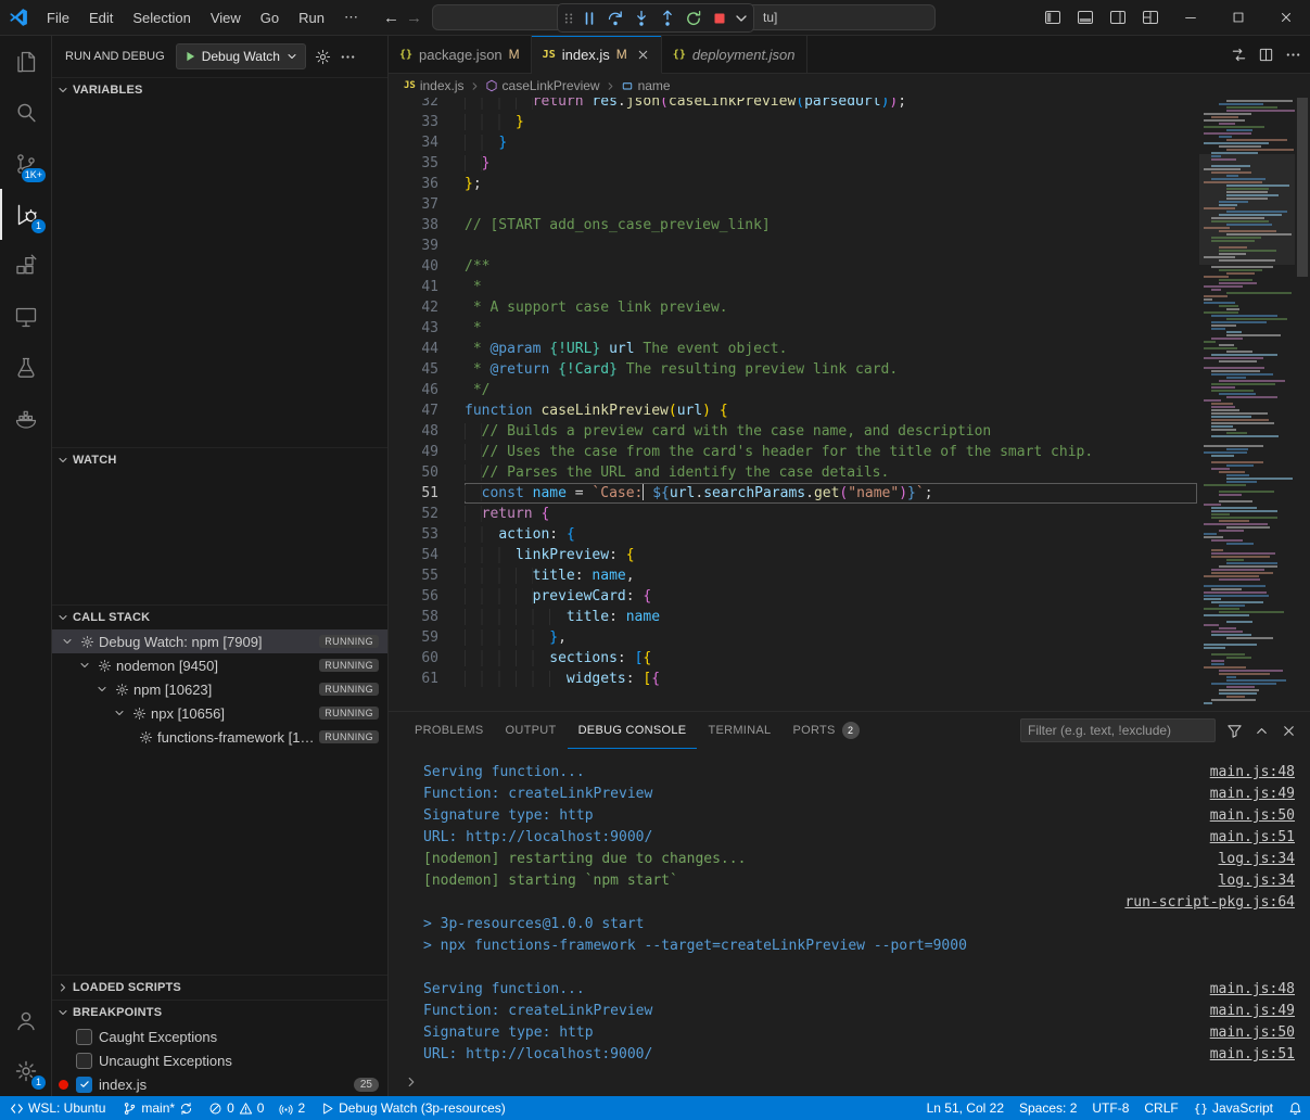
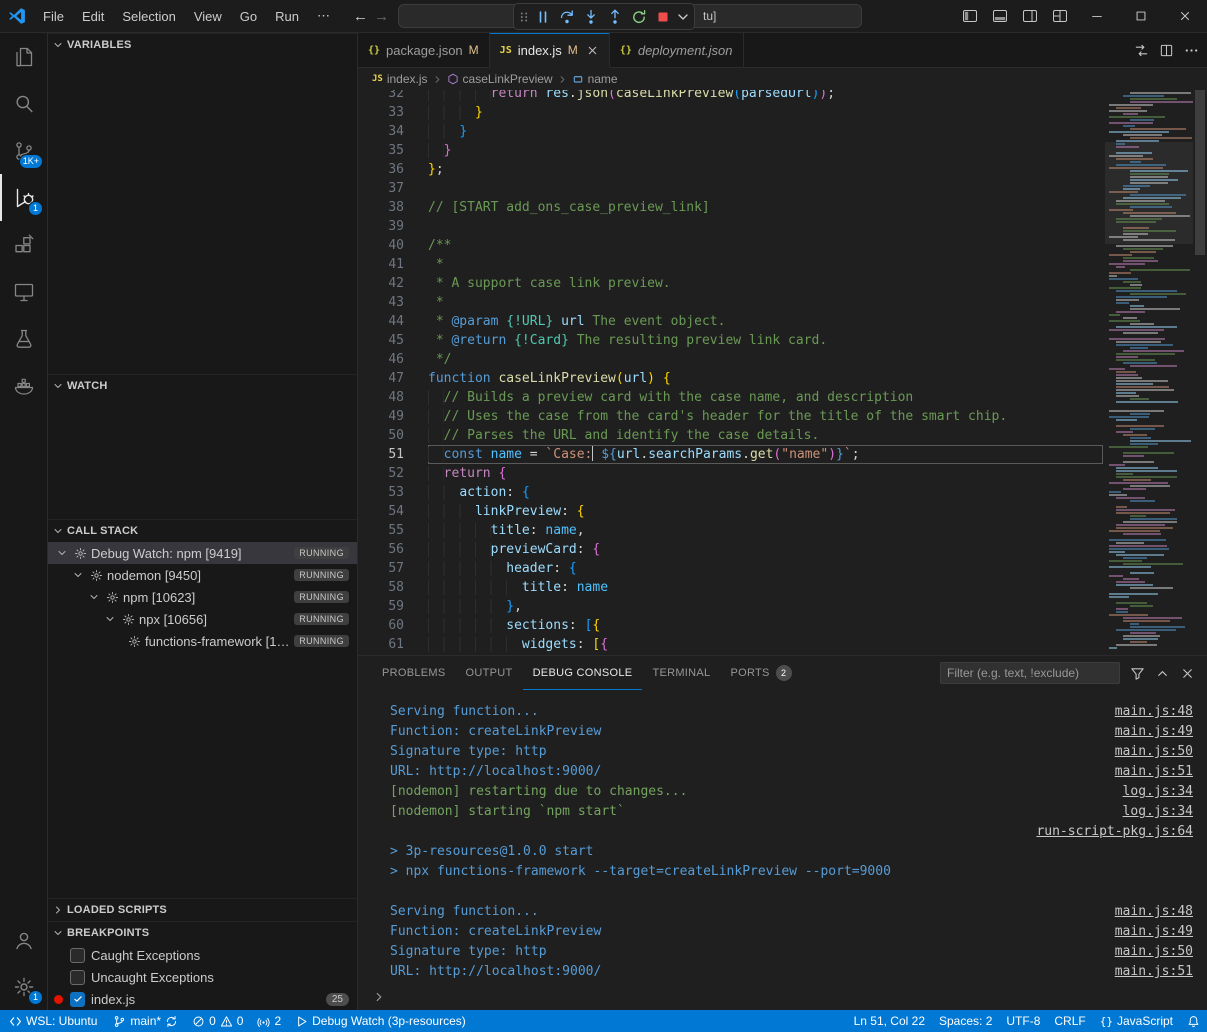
  File
  Edit
  Selection
  View
  Go
  Run
  ⋯
  ←
  →
  tu]
  1K+
  1
  1
- RUN AND DEBUG
- Debug Watch
  VARIABLES
  WATCH
  CALL STACK
- Debug Watch: npm [7909]
+ Debug Watch: npm [9419]
  RUNNING
  nodemon [9450]
  RUNNING
  npm [10623]
  RUNNING
  npx [10656]
  RUNNING
  functions-framework [106
  RUNNING
  LOADED SCRIPTS
  BREAKPOINTS
  Caught Exceptions
  Uncaught Exceptions
  index.js
  25
  {}
  package.json
  M
  JS
  index.js
  M
  {}
  deployment.json
  JS
  index.js
  caseLinkPreview
  name
  32
  return res.json(caseLinkPreview(parsedUrl));
  33
  }
  34
  }
  35
  }
  36
  };
  37
  38
  // [START add_ons_case_preview_link]
  39
  40
  /**
  41
  *
  42
  * A support case link preview.
  43
  *
  44
  * @param {!URL} url The event object.
  45
  * @return {!Card} The resulting preview link card.
  46
  */
  47
  function caseLinkPreview(url) {
  48
  // Builds a preview card with the case name, and description
  49
  // Uses the case from the card's header for the title of the smart chip.
  50
  // Parses the URL and identify the case details.
  51
  const name = `Case: ${url.searchParams.get("name")}`;
  52
  return {
  53
  action: {
  54
  linkPreview: {
  55
  title: name,
  56
  previewCard: {
+ 57
+ header: {
  58
  title: name
  59
  },
  60
  sections: [{
  61
  widgets: [{
  PROBLEMS
  OUTPUT
  DEBUG CONSOLE
  TERMINAL
  PORTS
  2
  Filter (e.g. text, !exclude)
  Serving function...
  main.js:48
  Function: createLinkPreview
  main.js:49
  Signature type: http
  main.js:50
  URL: http://localhost:9000/
  main.js:51
  [nodemon] restarting due to changes...
  log.js:34
  [nodemon] starting `npm start`
  log.js:34
  run-script-pkg.js:64
  > 3p-resources@1.0.0 start
  > npx functions-framework --target=createLinkPreview --port=9000
  Serving function...
  main.js:48
  Function: createLinkPreview
  main.js:49
  Signature type: http
  main.js:50
  URL: http://localhost:9000/
  main.js:51
  WSL: Ubuntu
  main*
  0
  0
  2
  Debug Watch (3p-resources)
  Ln 51, Col 22
  Spaces: 2
  UTF-8
  CRLF
  {}
  JavaScript
